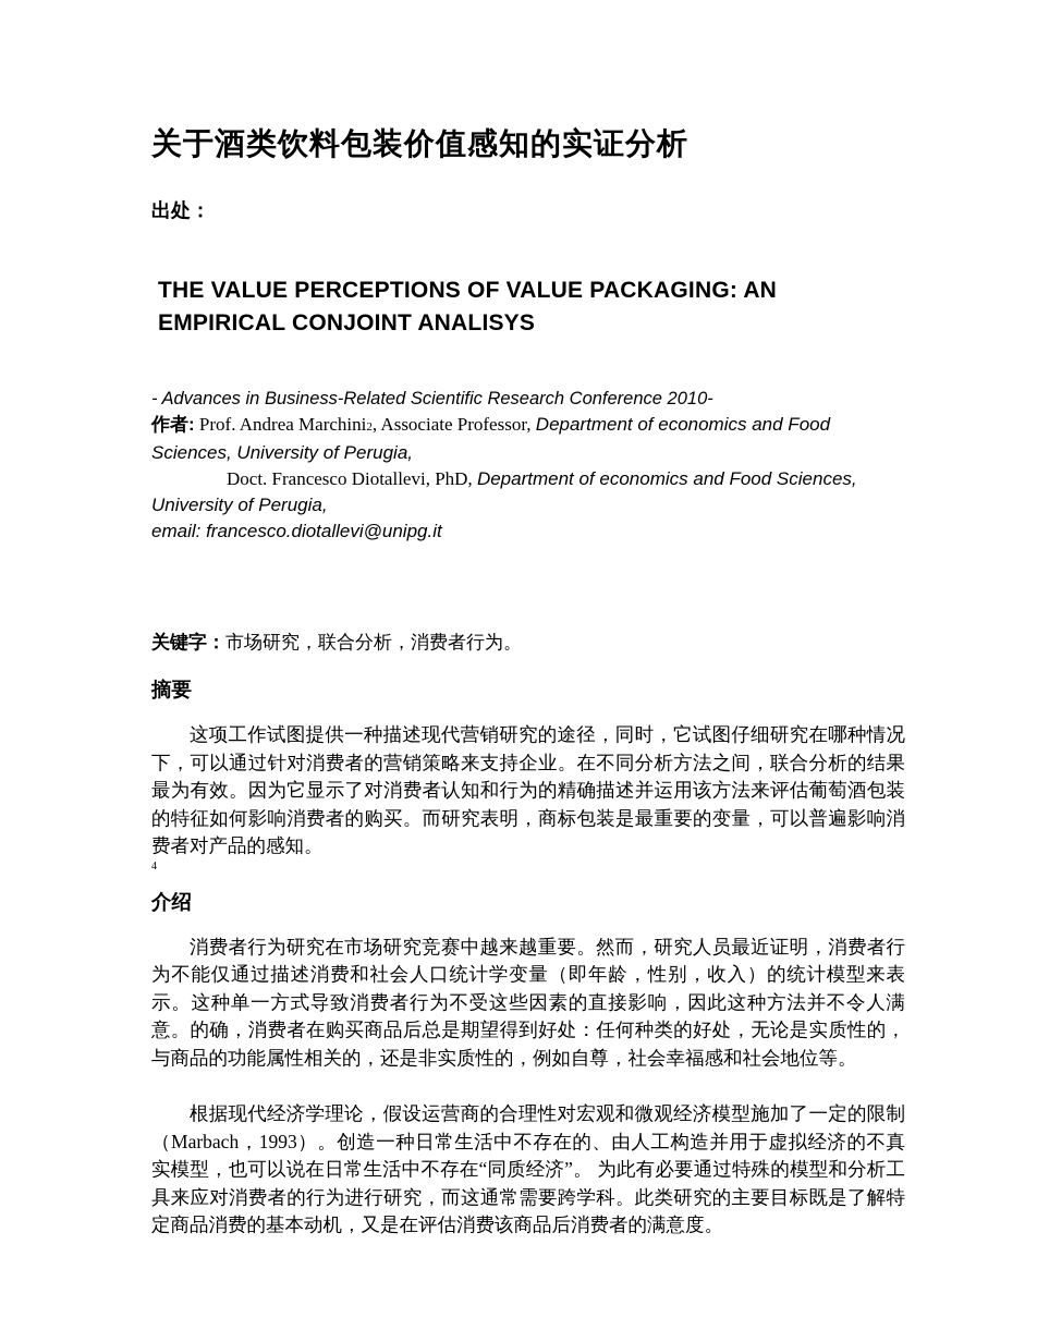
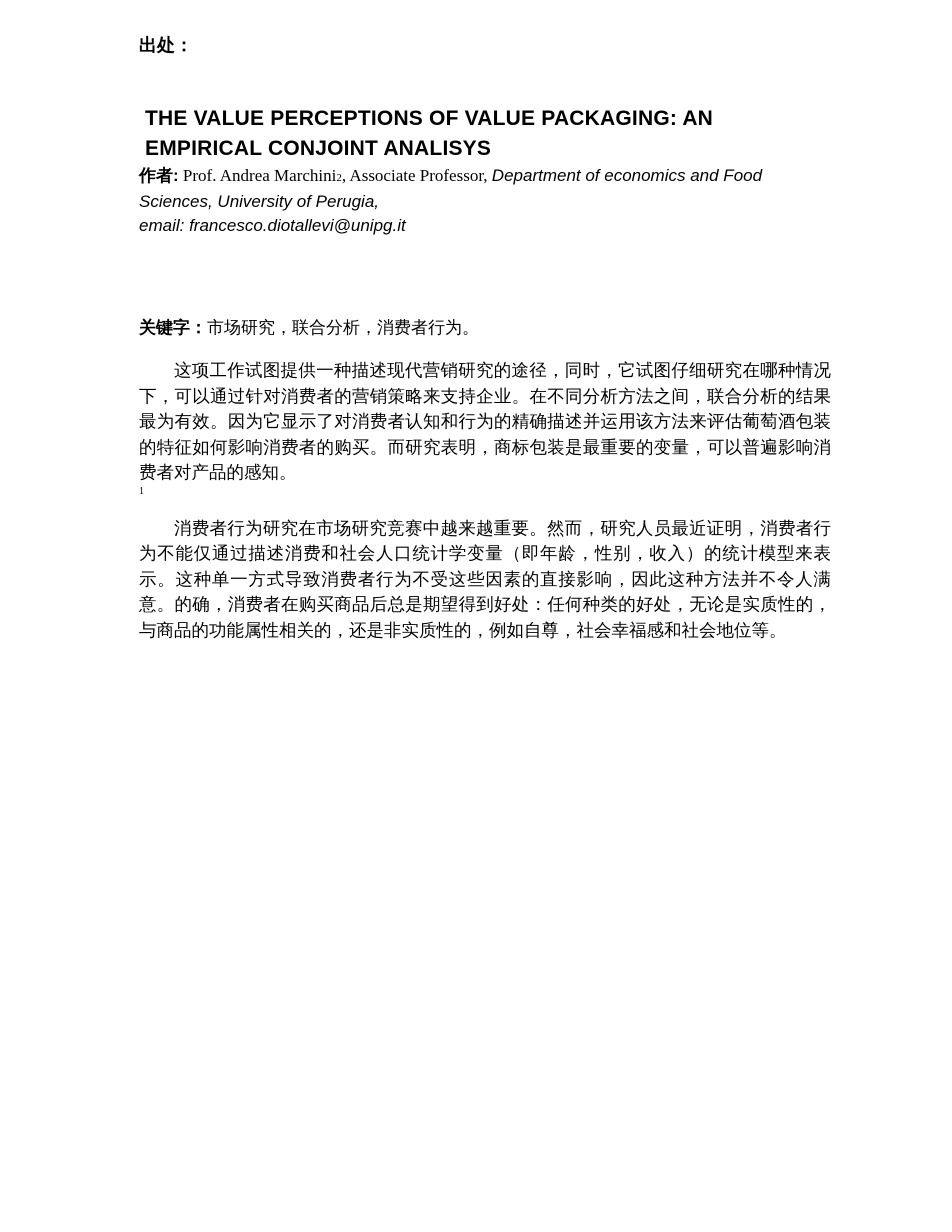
- 关于酒类饮料包装价值感知的实证分析
  出处：
  THE VALUE PERCEPTIONS OF VALUE PACKAGING: AN EMPIRICAL CONJOINT ANALISYS
- - Advances in Business-Related Scientific Research Conference 2010-
  作者: Prof. Andrea Marchini2, Associate Professor, Department of economics and Food Sciences, University of Perugia,
- Doct. Francesco Diotallevi, PhD, Department of economics and Food Sciences, University of Perugia,
  email: francesco.diotallevi@unipg.it
  关键字：市场研究，联合分析，消费者行为。
- 摘要
  这项工作试图提供一种描述现代营销研究的途径，同时，它试图仔细研究在哪种情况下，可以通过针对消费者的营销策略来支持企业。在不同分析方法之间，联合分析的结果最为有效。因为它显示了对消费者认知和行为的精确描述并运用该方法来评估葡萄酒包装的特征如何影响消费者的购买。而研究表明，商标包装是最重要的变量，可以普遍影响消费者对产品的感知。
- 4
+ 1
- 介绍
  消费者行为研究在市场研究竞赛中越来越重要。然而，研究人员最近证明，消费者行为不能仅通过描述消费和社会人口统计学变量（即年龄，性别，收入）的统计模型来表示。这种单一方式导致消费者行为不受这些因素的直接影响，因此这种方法并不令人满意。的确，消费者在购买商品后总是期望得到好处：任何种类的好处，无论是实质性的，与商品的功能属性相关的，还是非实质性的，例如自尊，社会幸福感和社会地位等。
- 根据现代经济学理论，假设运营商的合理性对宏观和微观经济模型施加了一定的限制（Marbach，1993）。创造一种日常生活中不存在的、由人工构造并用于虚拟经济的不真实模型，也可以说在日常生活中不存在“同质经济”。 为此有必要通过特殊的模型和分析工具来应对消费者的行为进行研究，而这通常需要跨学科。此类研究的主要目标既是了解特定商品消费的基本动机，又是在评估消费该商品后消费者的满意度。
